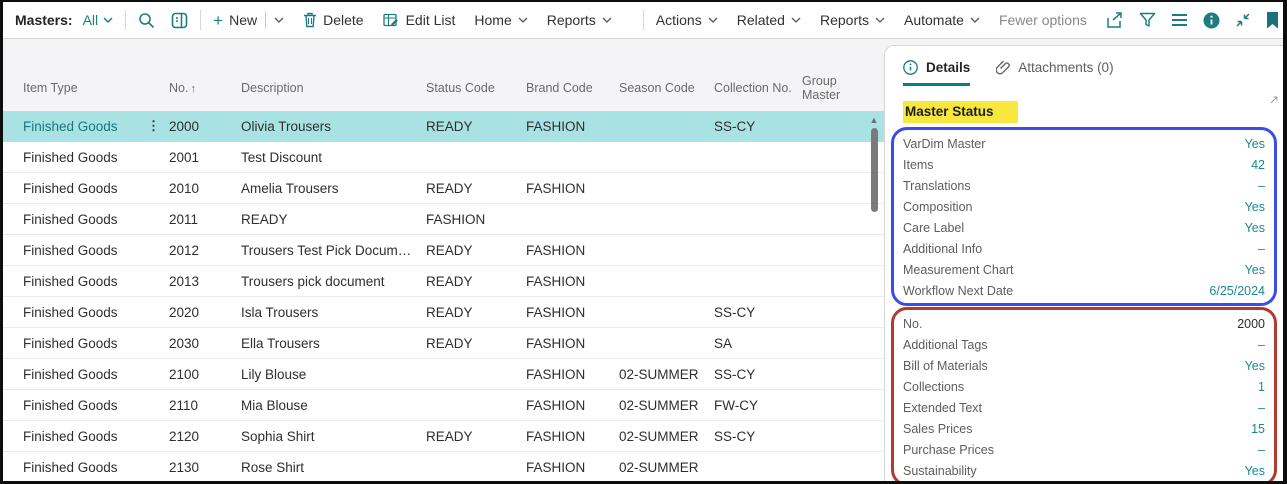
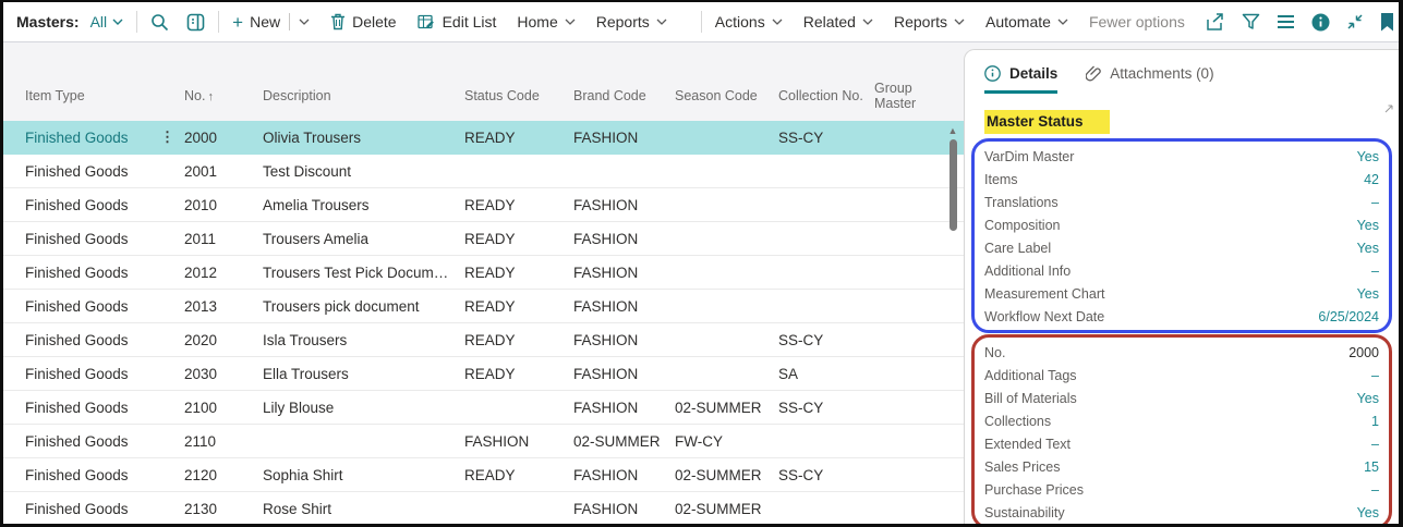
  Masters:
  All
  +
  New
  Delete
  Edit List
  Home
  Reports
  Actions
  Related
  Reports
  Automate
  Fewer options
  Item Type
  No. ↑
  Description
  Status Code
  Brand Code
  Season Code
  Collection No.
  Group Master
  Finished Goods
  ⋮
  2000
  Olivia Trousers
  READY
  FASHION
  SS-CY
  Finished Goods
  2001
  Test Discount
  Finished Goods
  2010
  Amelia Trousers
  READY
  FASHION
  Finished Goods
  2011
+ Trousers Amelia
  READY
  FASHION
  Finished Goods
  2012
  Trousers Test Pick Document/I.
  READY
  FASHION
  Finished Goods
  2013
  Trousers pick document
  READY
  FASHION
  Finished Goods
  2020
  Isla Trousers
  READY
  FASHION
  SS-CY
  Finished Goods
  2030
  Ella Trousers
  READY
  FASHION
  SA
  Finished Goods
  2100
  Lily Blouse
  FASHION
  02-SUMMER
  SS-CY
  Finished Goods
  2110
- Mia Blouse
  FASHION
  02-SUMMER
  FW-CY
  Finished Goods
  2120
  Sophia Shirt
  READY
  FASHION
  02-SUMMER
  SS-CY
  Finished Goods
  2130
  Rose Shirt
  FASHION
  02-SUMMER
  ▲
  Details
  Attachments (0)
  Master Status
  VarDim Master
  Yes
  Items
  42
  Translations
  –
  Composition
  Yes
  Care Label
  Yes
  Additional Info
  –
  Measurement Chart
  Yes
  Workflow Next Date
  6/25/2024
  No.
  2000
  Additional Tags
  –
  Bill of Materials
  Yes
  Collections
  1
  Extended Text
  –
  Sales Prices
  15
  Purchase Prices
  –
  Sustainability
  Yes
